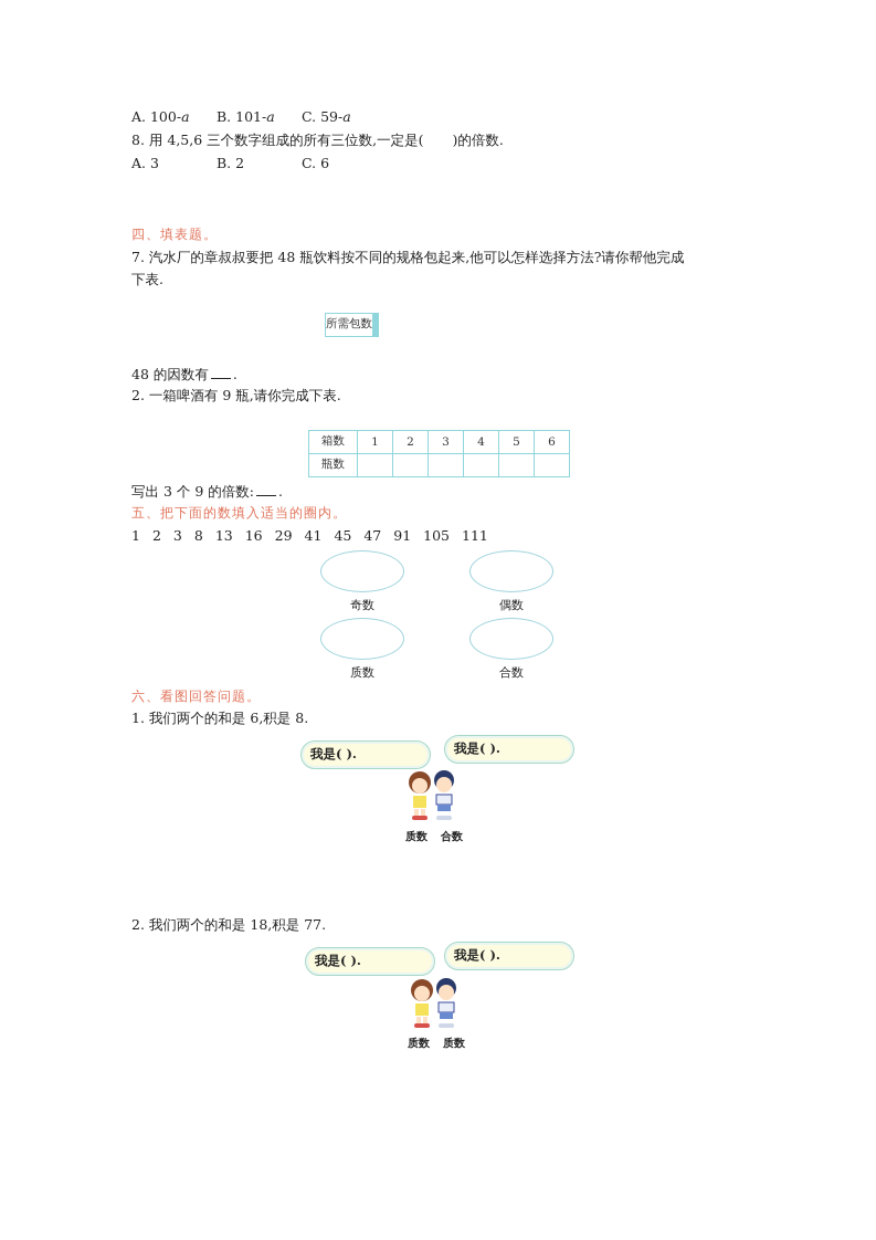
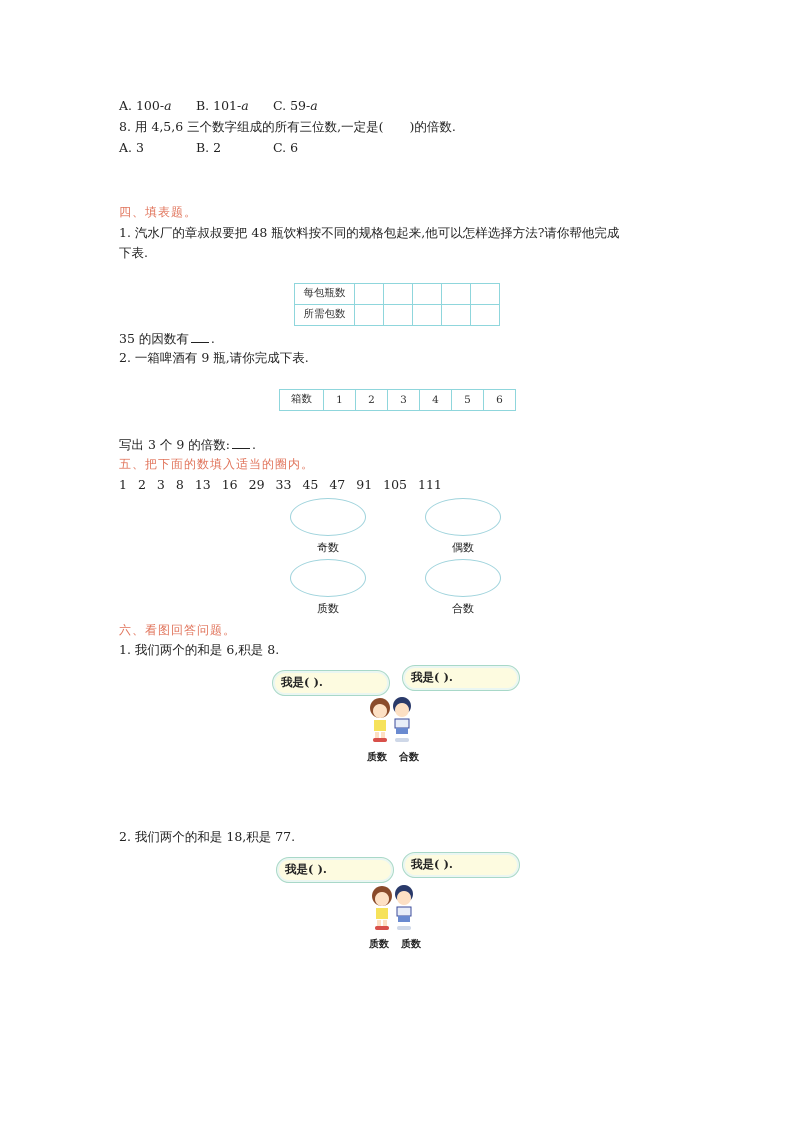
  A. 100-a B. 101-a C. 59-a
  8. 用 4,5,6 三个数字组成的所有三位数,一定是( )的倍数.
  A. 3 B. 2 C. 6
  四、填表题。
- 7. 汽水厂的章叔叔要把 48 瓶饮料按不同的规格包起来,他可以怎样选择方法?请你帮他完成
+ 1. 汽水厂的章叔叔要把 48 瓶饮料按不同的规格包起来,他可以怎样选择方法?请你帮他完成
  下表.
+ 每包瓶数
  所需包数
- 48 的因数有 .
+ 35 的因数有 .
  2. 一箱啤酒有 9 瓶,请你完成下表.
  箱数	1	2	3	4	5	6
- 瓶数
  写出 3 个 9 的倍数: .
  五、把下面的数填入适当的圈内。
- 1 2 3 8 13 16 29 41 45 47 91 105 111
+ 1 2 3 8 13 16 29 33 45 47 91 105 111
  奇数
  偶数
  质数
  合数
  六、看图回答问题。
  1. 我们两个的和是 6,积是 8.
  我是( ).
  我是( ).
  质数
  合数
  2. 我们两个的和是 18,积是 77.
  我是( ).
  我是( ).
  质数
  质数
